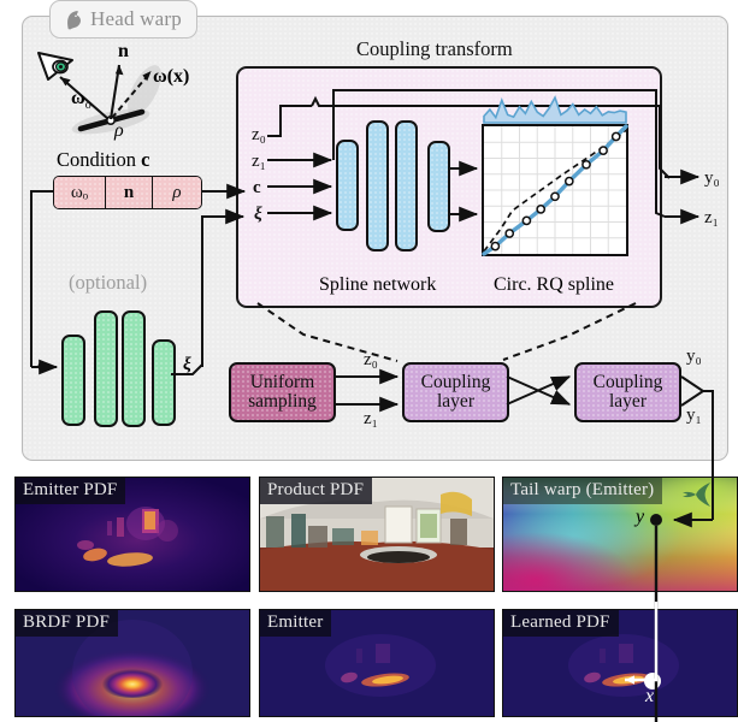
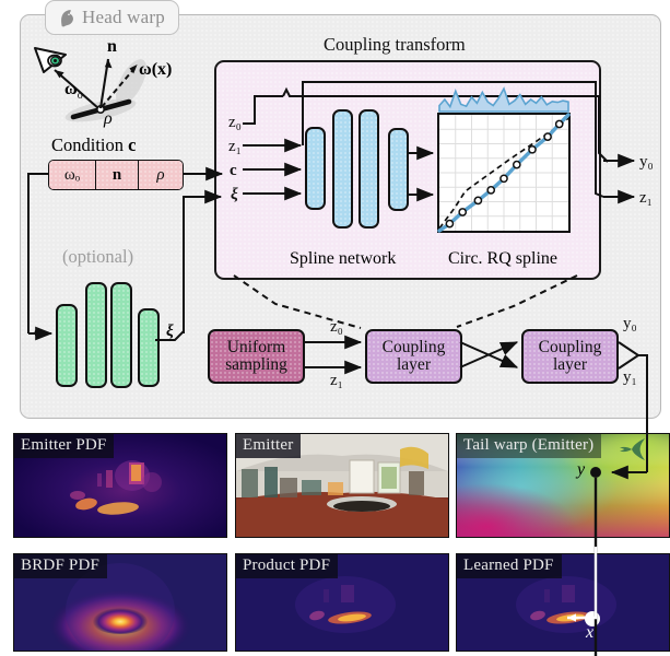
  Head warp
  n
  ωo
  ω(x)
  ρ
  Condition c
  ωₒ
  n
  ρ
  (optional)
  ξ
  Coupling transform
  z₀
  z₁
  c
  ξ
  Spline network
  Circ. RQ spline
  y₀
  z₁
  Uniform
  sampling
  Coupling
  layer
  Coupling
  layer
  z₀
  z₁
  y₀
  y₁
  Emitter PDF
- Product PDF
+ Emitter
  Tail warp (Emitter)
  BRDF PDF
- Emitter
+ Product PDF
  Learned PDF
  y
  x
